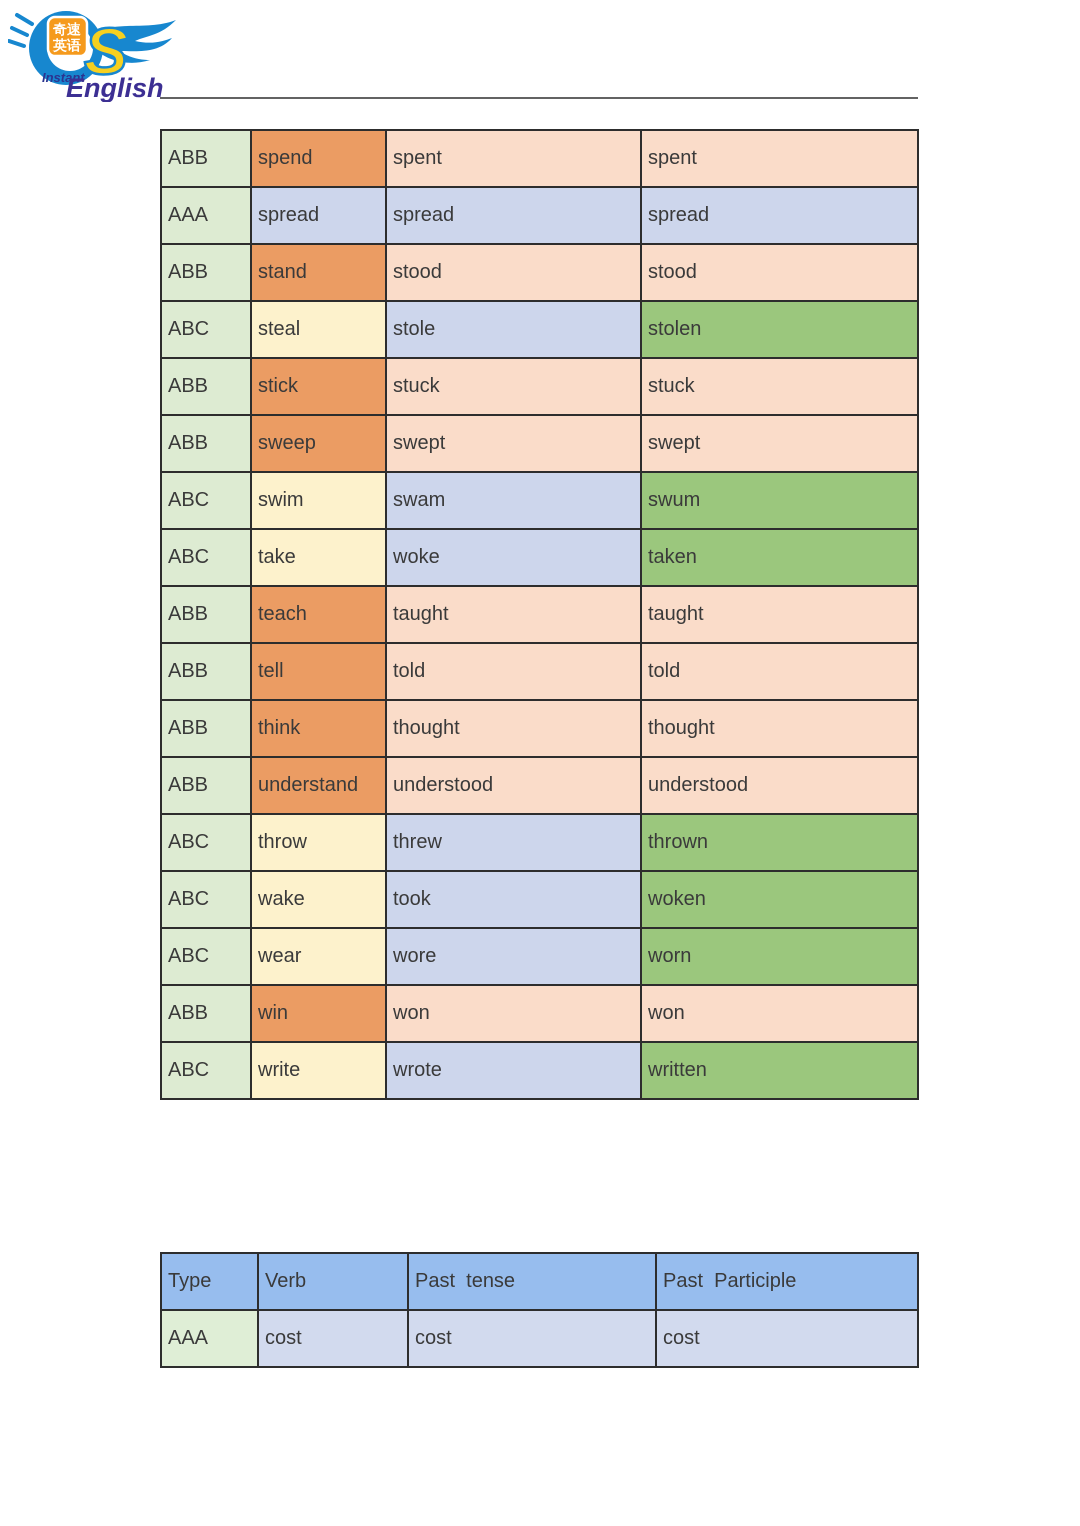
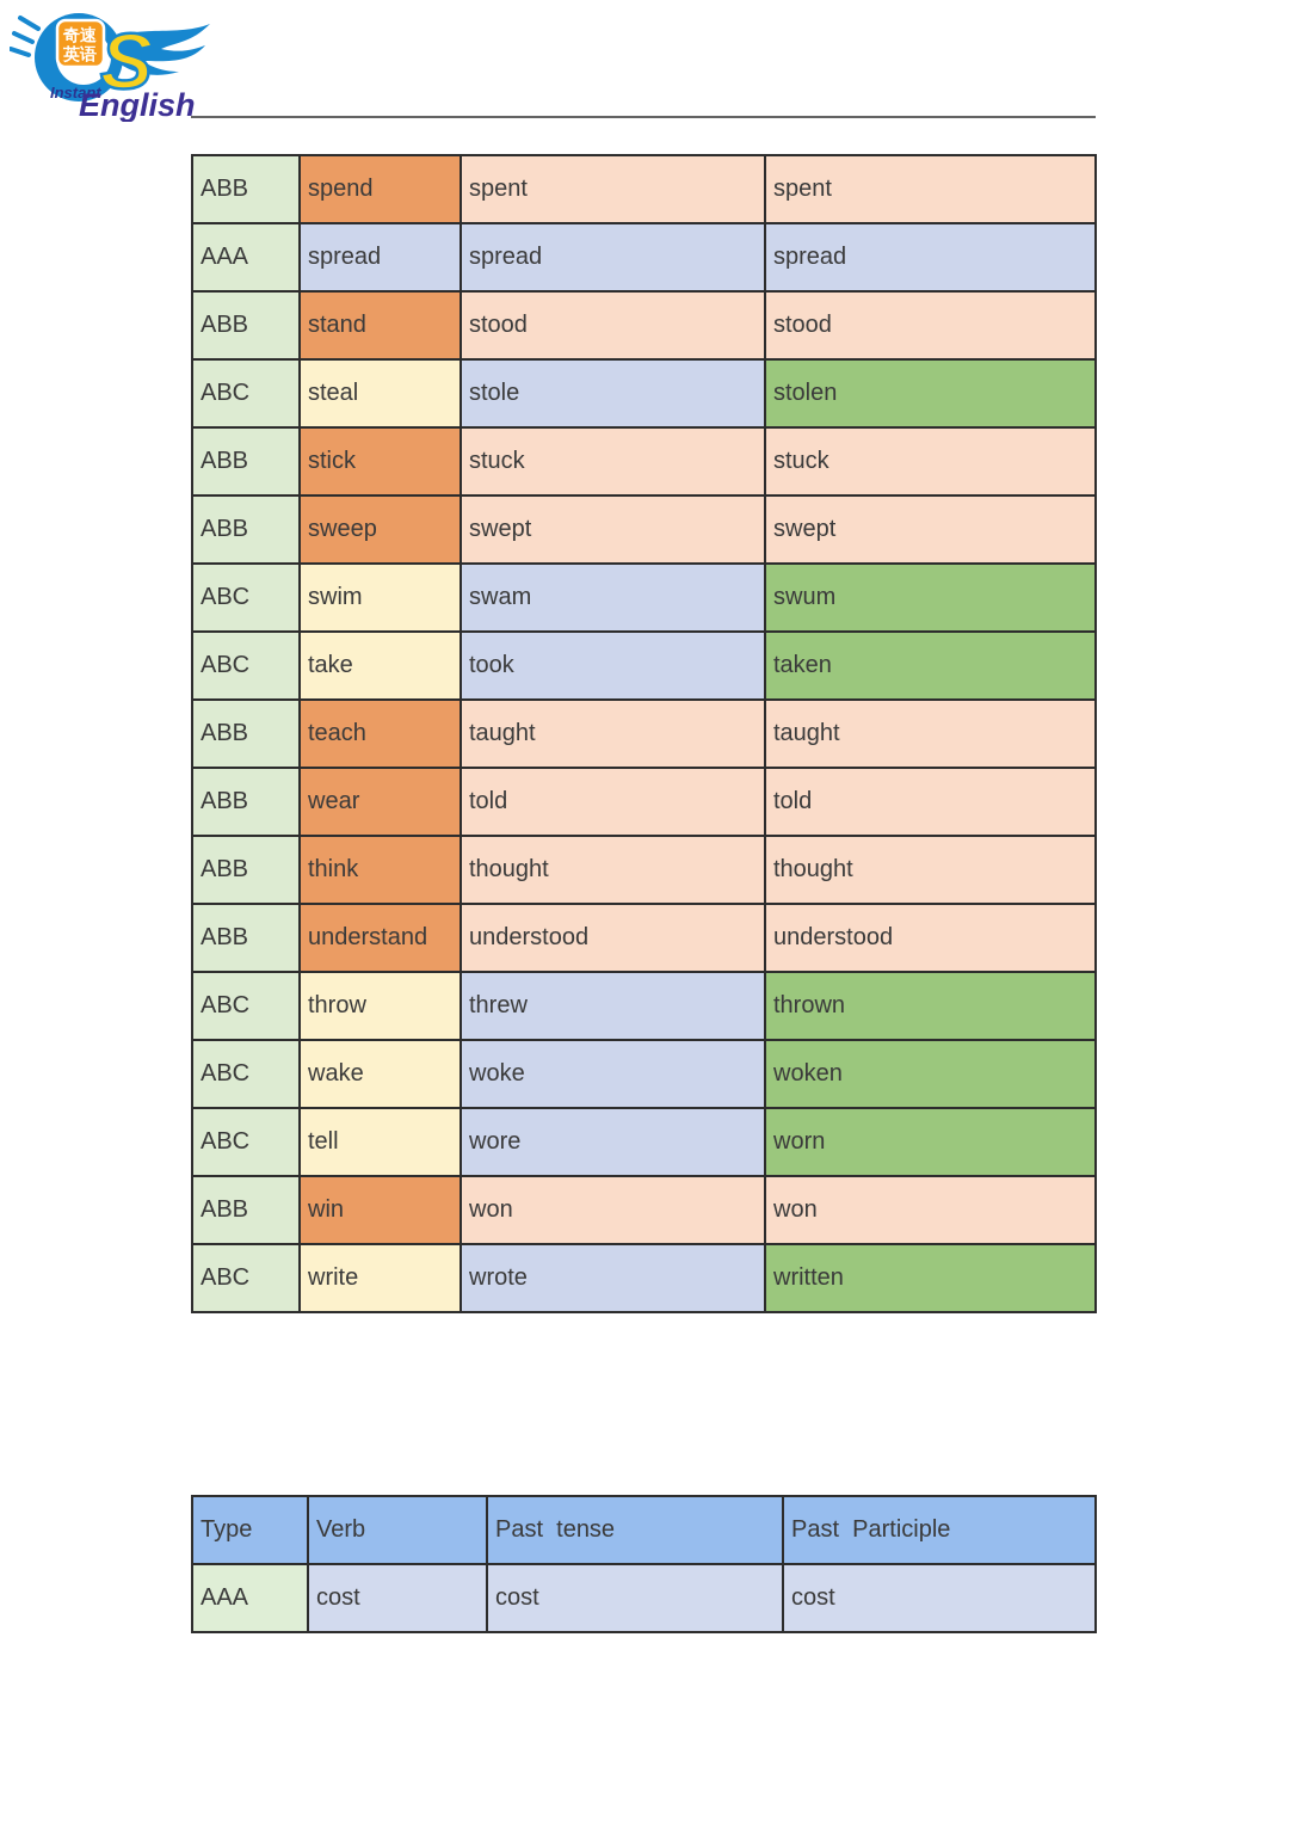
  奇速
  英语
  S
  Instant
  English
  ABB	spend	spent	spent
  AAA	spread	spread	spread
  ABB	stand	stood	stood
  ABC	steal	stole	stolen
  ABB	stick	stuck	stuck
  ABB	sweep	swept	swept
  ABC	swim	swam	swum
- ABC	take	woke	taken
+ ABC	take	took	taken
  ABB	teach	taught	taught
- ABB	tell	told	told
+ ABB	wear	told	told
  ABB	think	thought	thought
  ABB	understand	understood	understood
  ABC	throw	threw	thrown
- ABC	wake	took	woken
+ ABC	wake	woke	woken
- ABC	wear	wore	worn
+ ABC	tell	wore	worn
  ABB	win	won	won
  ABC	write	wrote	written
  Type	Verb	Past tense	Past Participle
  AAA	cost	cost	cost
